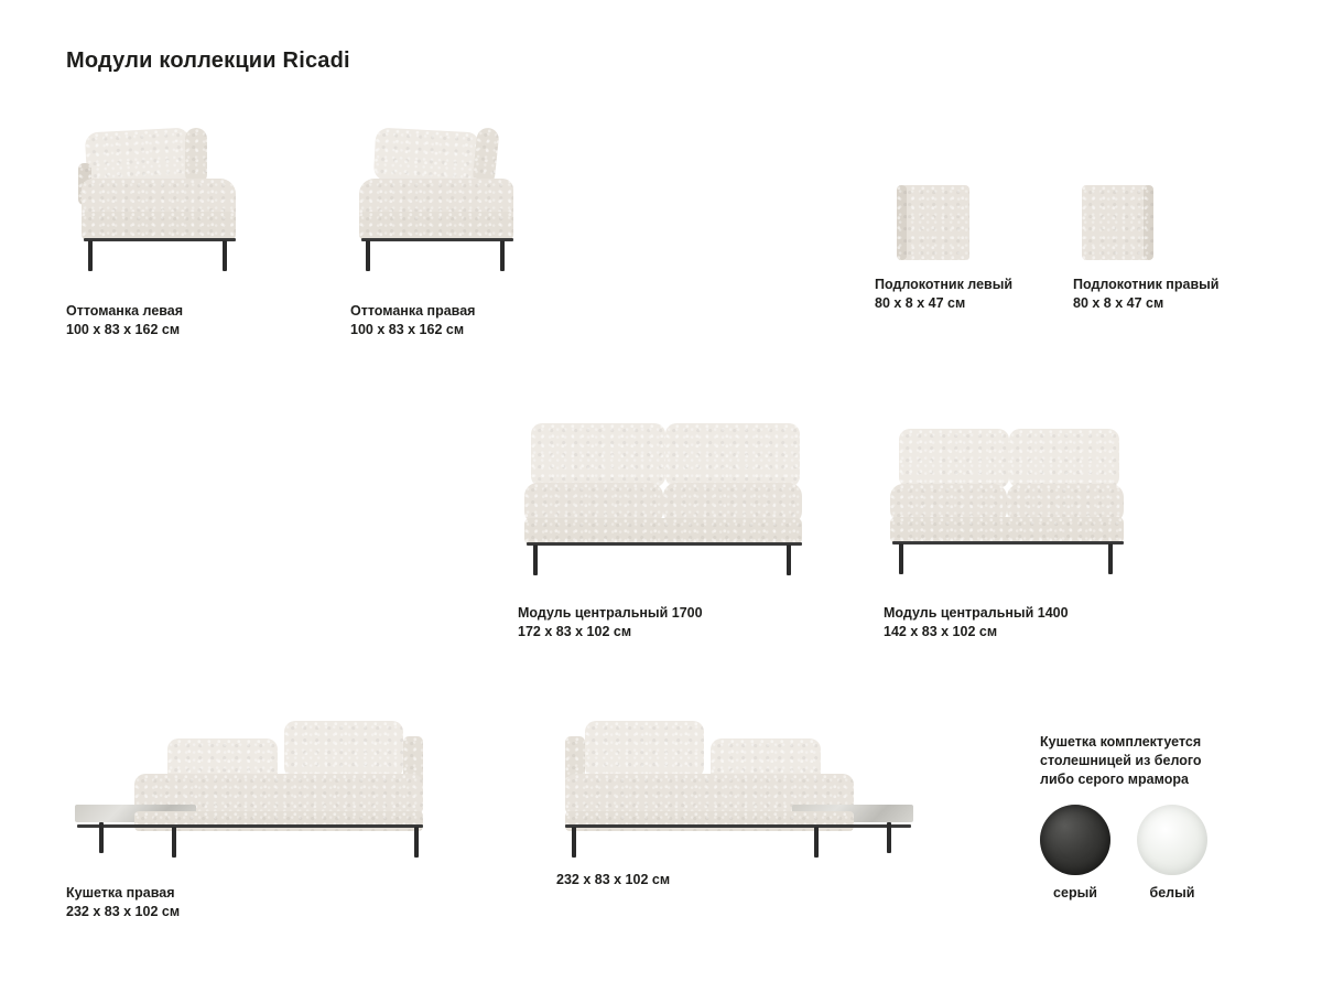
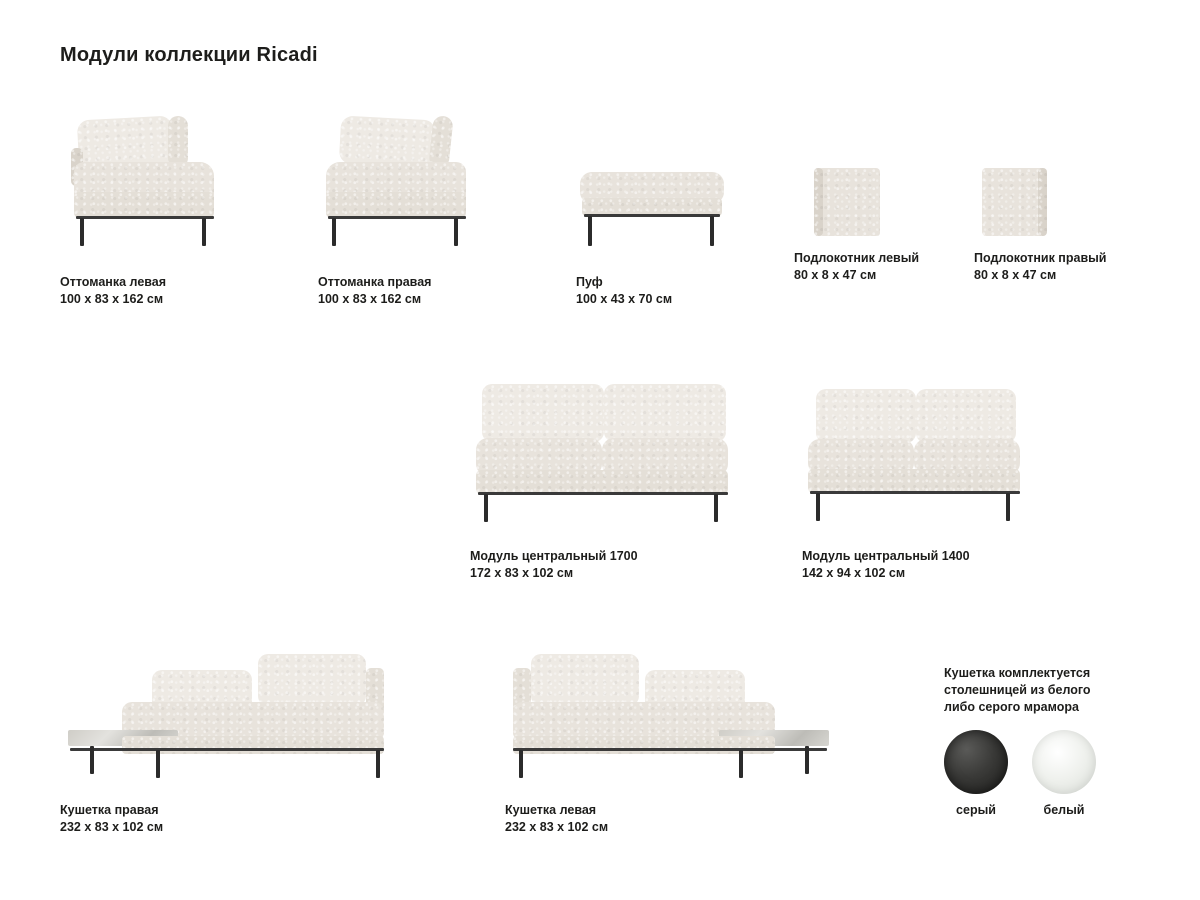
  Модули коллекции Ricadi
  Оттоманка левая
  100 x 83 x 162 см
  Оттоманка правая
  100 x 83 x 162 см
+ Пуф
+ 100 x 43 x 70 см
  Подлокотник левый
  80 x 8 x 47 см
  Подлокотник правый
  80 x 8 x 47 см
  Модуль центральный 1700
  172 x 83 x 102 см
  Модуль центральный 1400
- 142 x 83 x 102 см
+ 142 x 94 x 102 см
  Кушетка правая
  232 x 83 x 102 см
+ Кушетка левая
  232 x 83 x 102 см
  Кушетка комплектуется столешницей из белого либо серого мрамора
  серый
  белый
